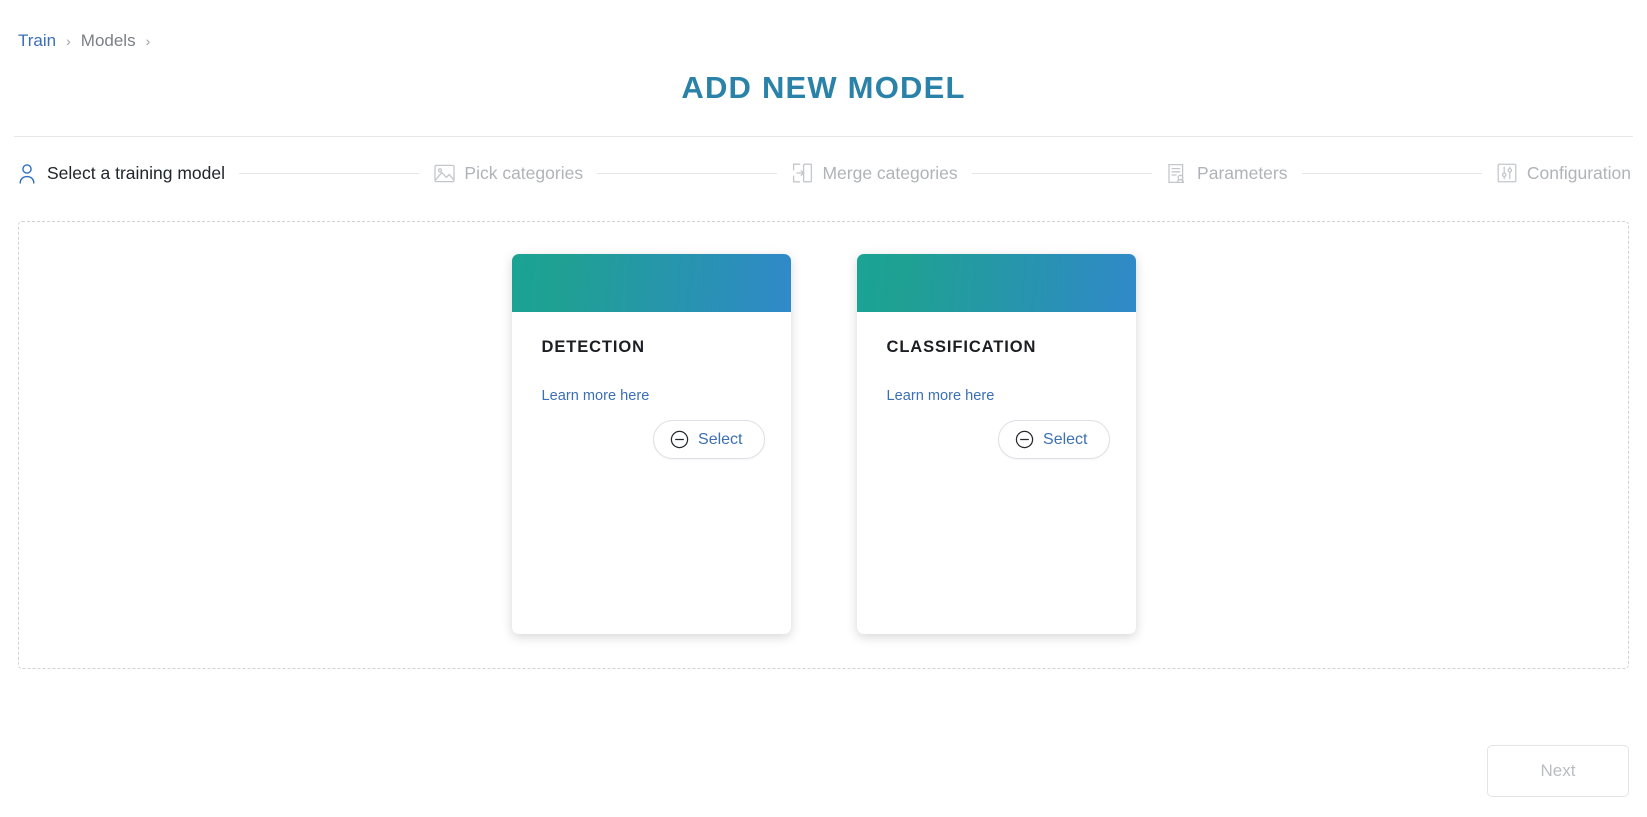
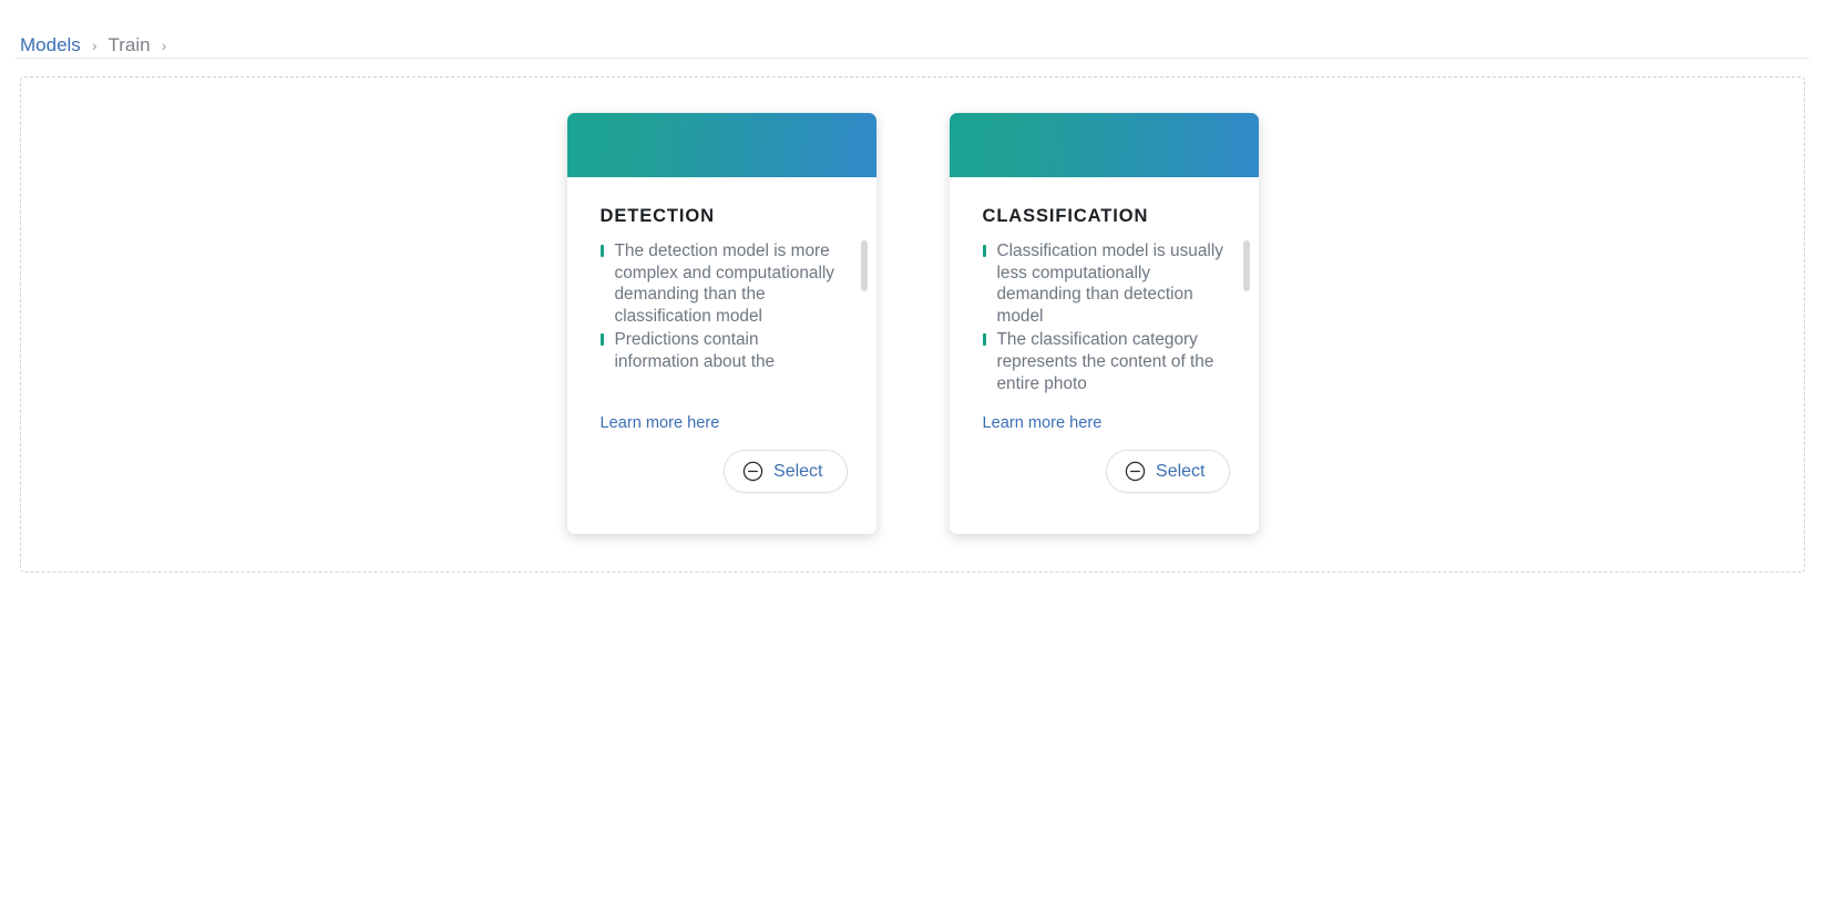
- Train
+ Models
  ›
- Models
+ Train
  ›
- ADD NEW MODEL
- Select a training model
- Pick categories
- Merge categories
- Parameters
- Configuration
  DETECTION
+ The detection model is more complex and computationally demanding than the classification model
+ Predictions contain information about the
  Learn more here
  Select
  CLASSIFICATION
+ Classification model is usually less computationally demanding than detection model
+ The classification category represents the content of the entire photo
  Learn more here
  Select
- Next
